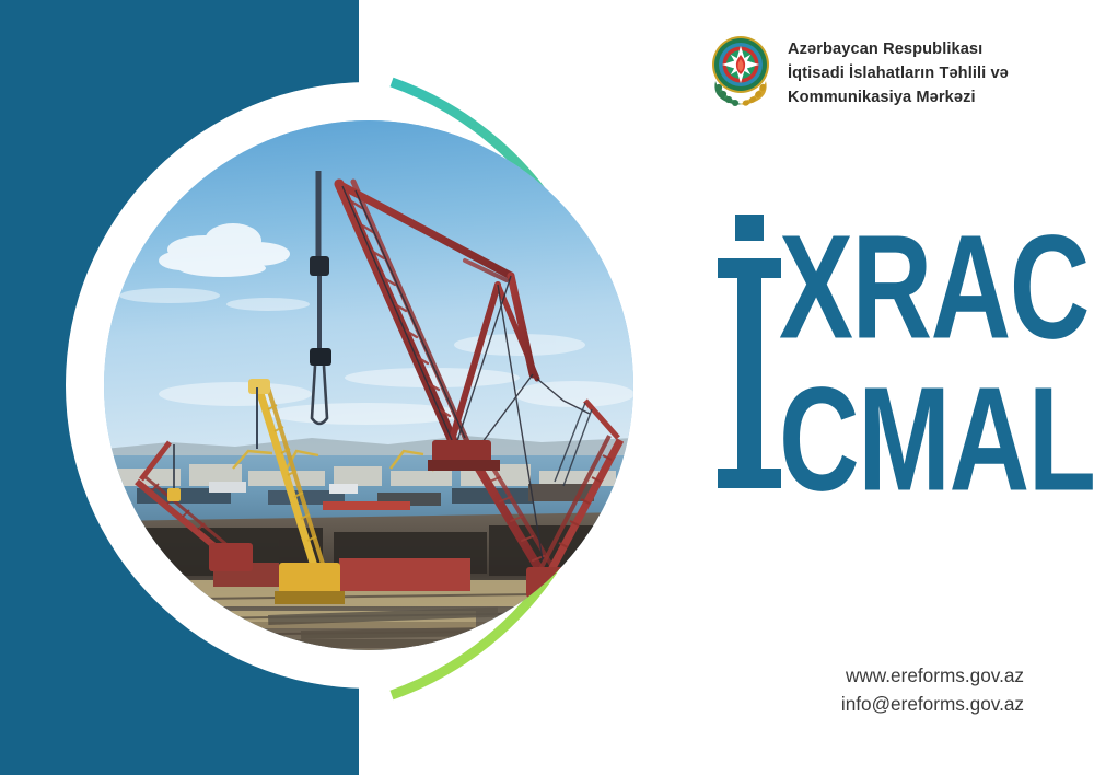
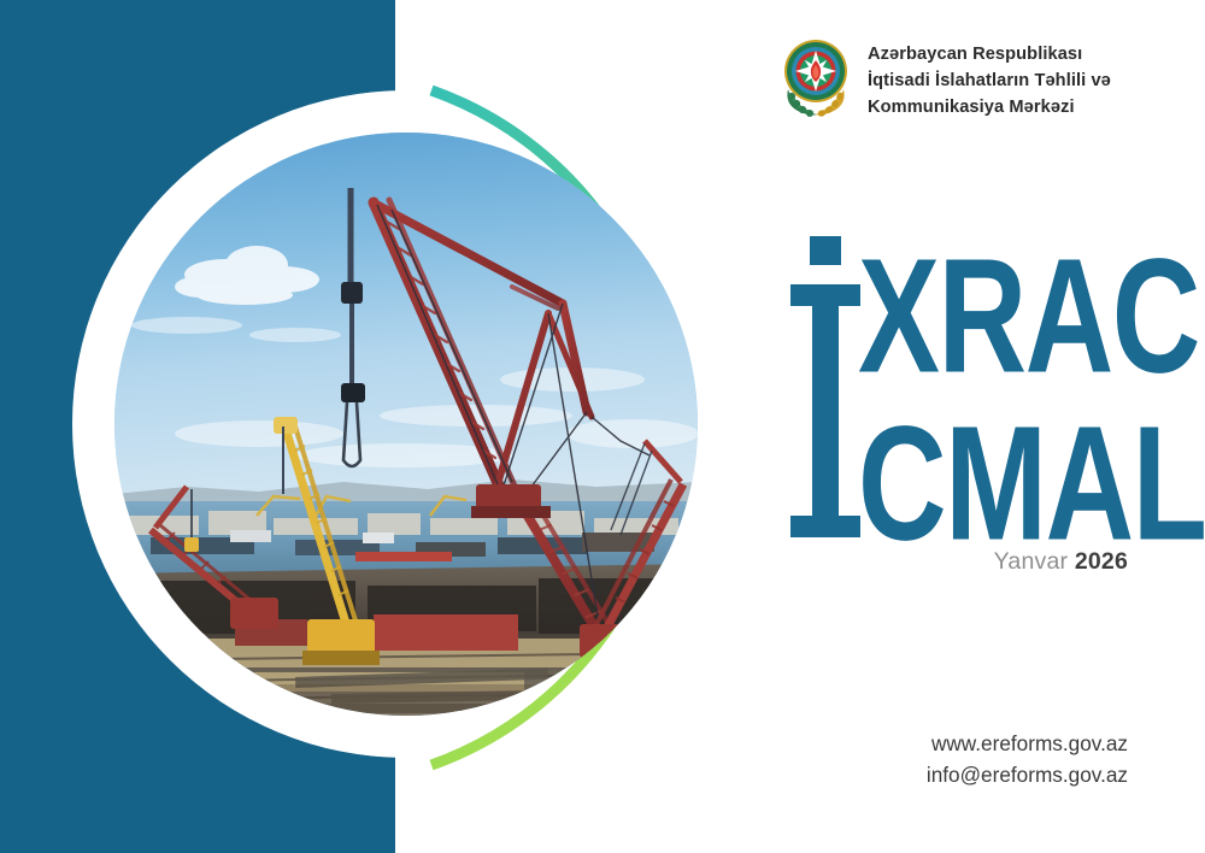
  Azərbaycan Respublikası
  İqtisadi İslahatların Təhlili və
  Kommunikasiya Mərkəzi
  XRAC
  CMAL
+ Yanvar 2026
  www.ereforms.gov.az
  info@ereforms.gov.az
